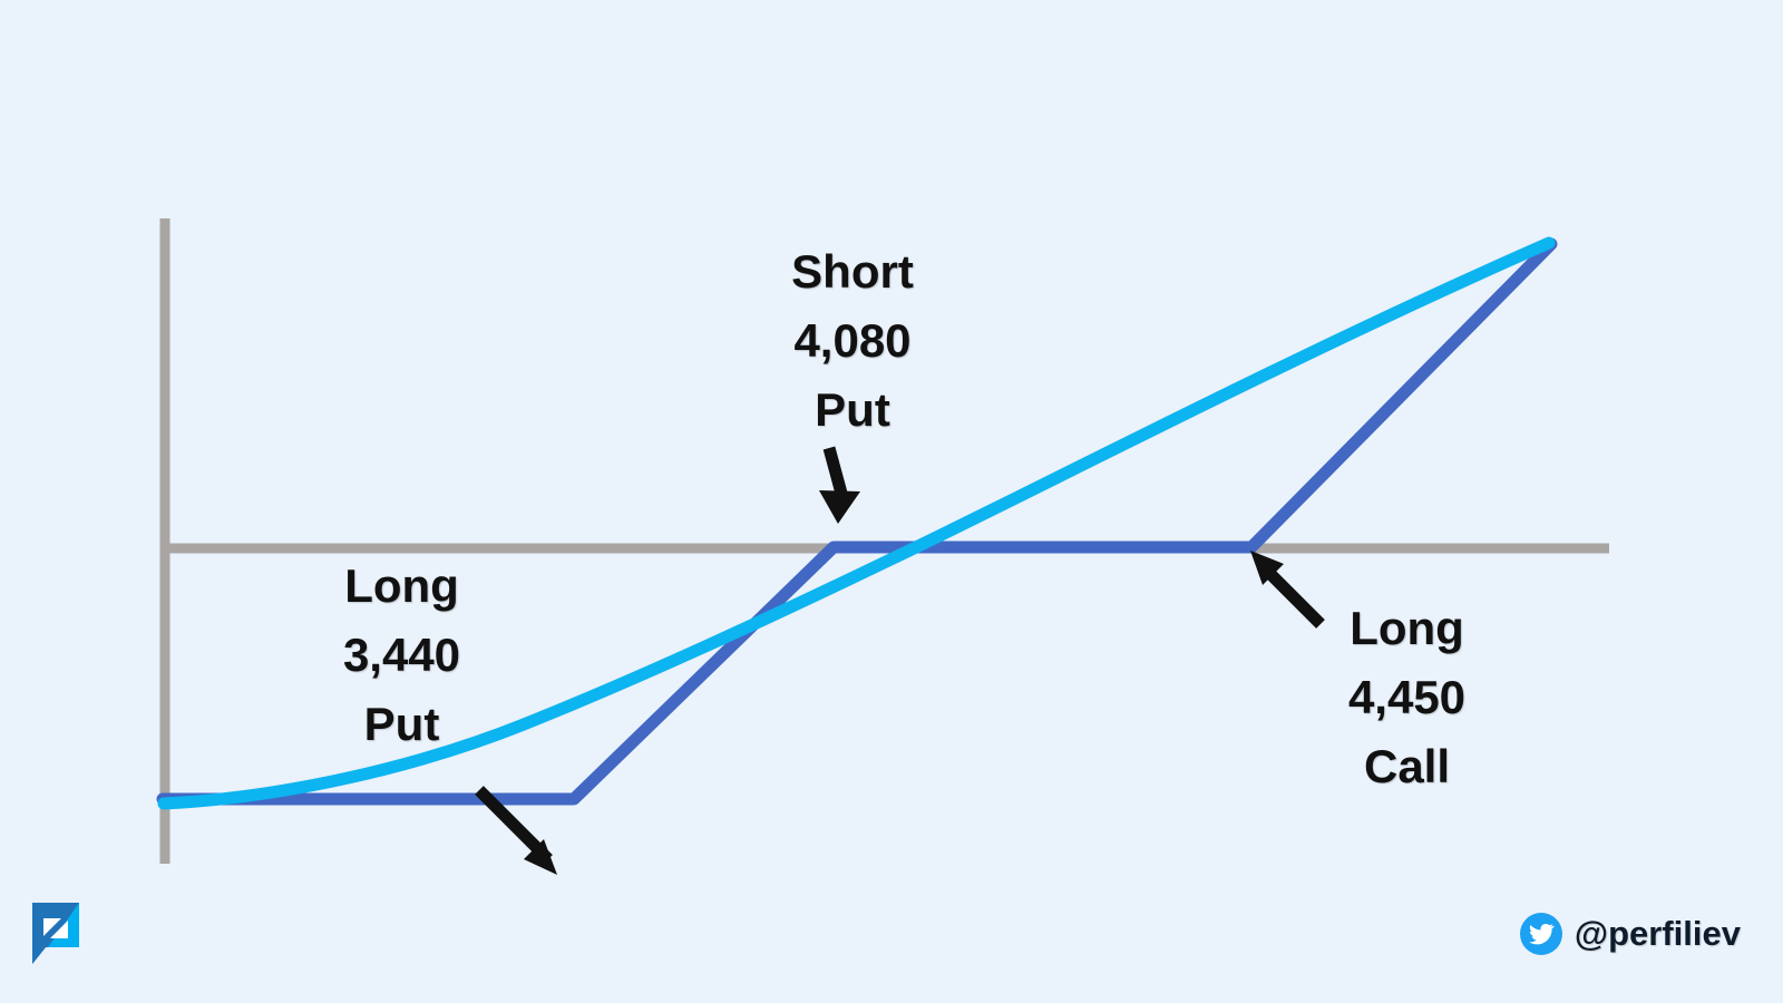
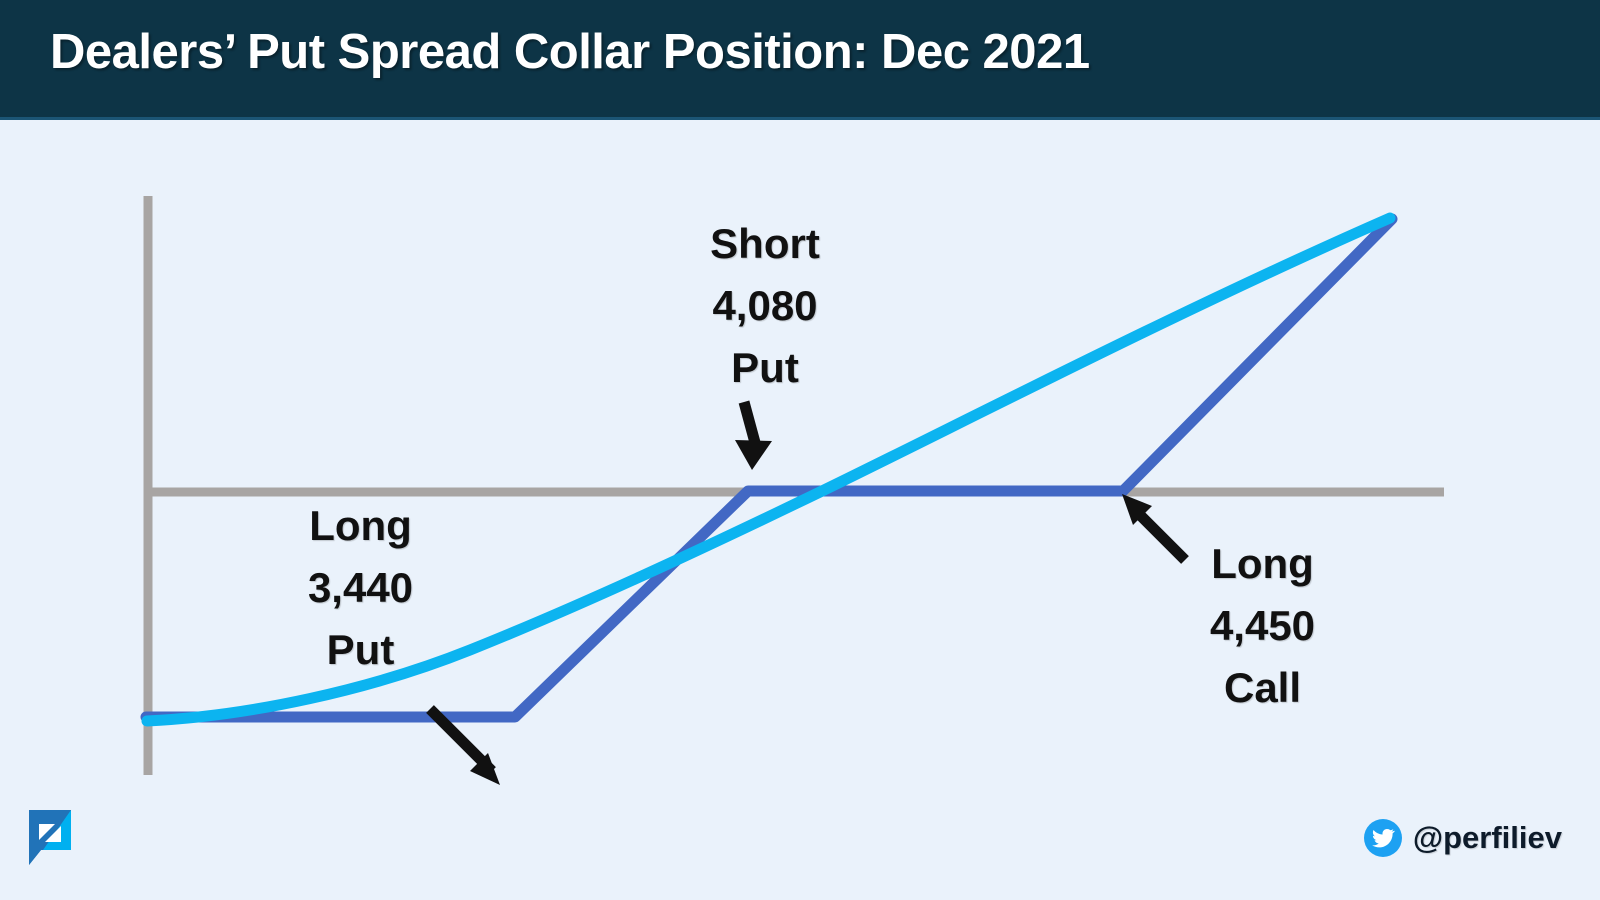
+ Dealers’ Put Spread Collar Position: Dec 2021
  Long
  3,440
  Put
  Short
  4,080
  Put
  Long
  4,450
  Call
  @perfiliev
